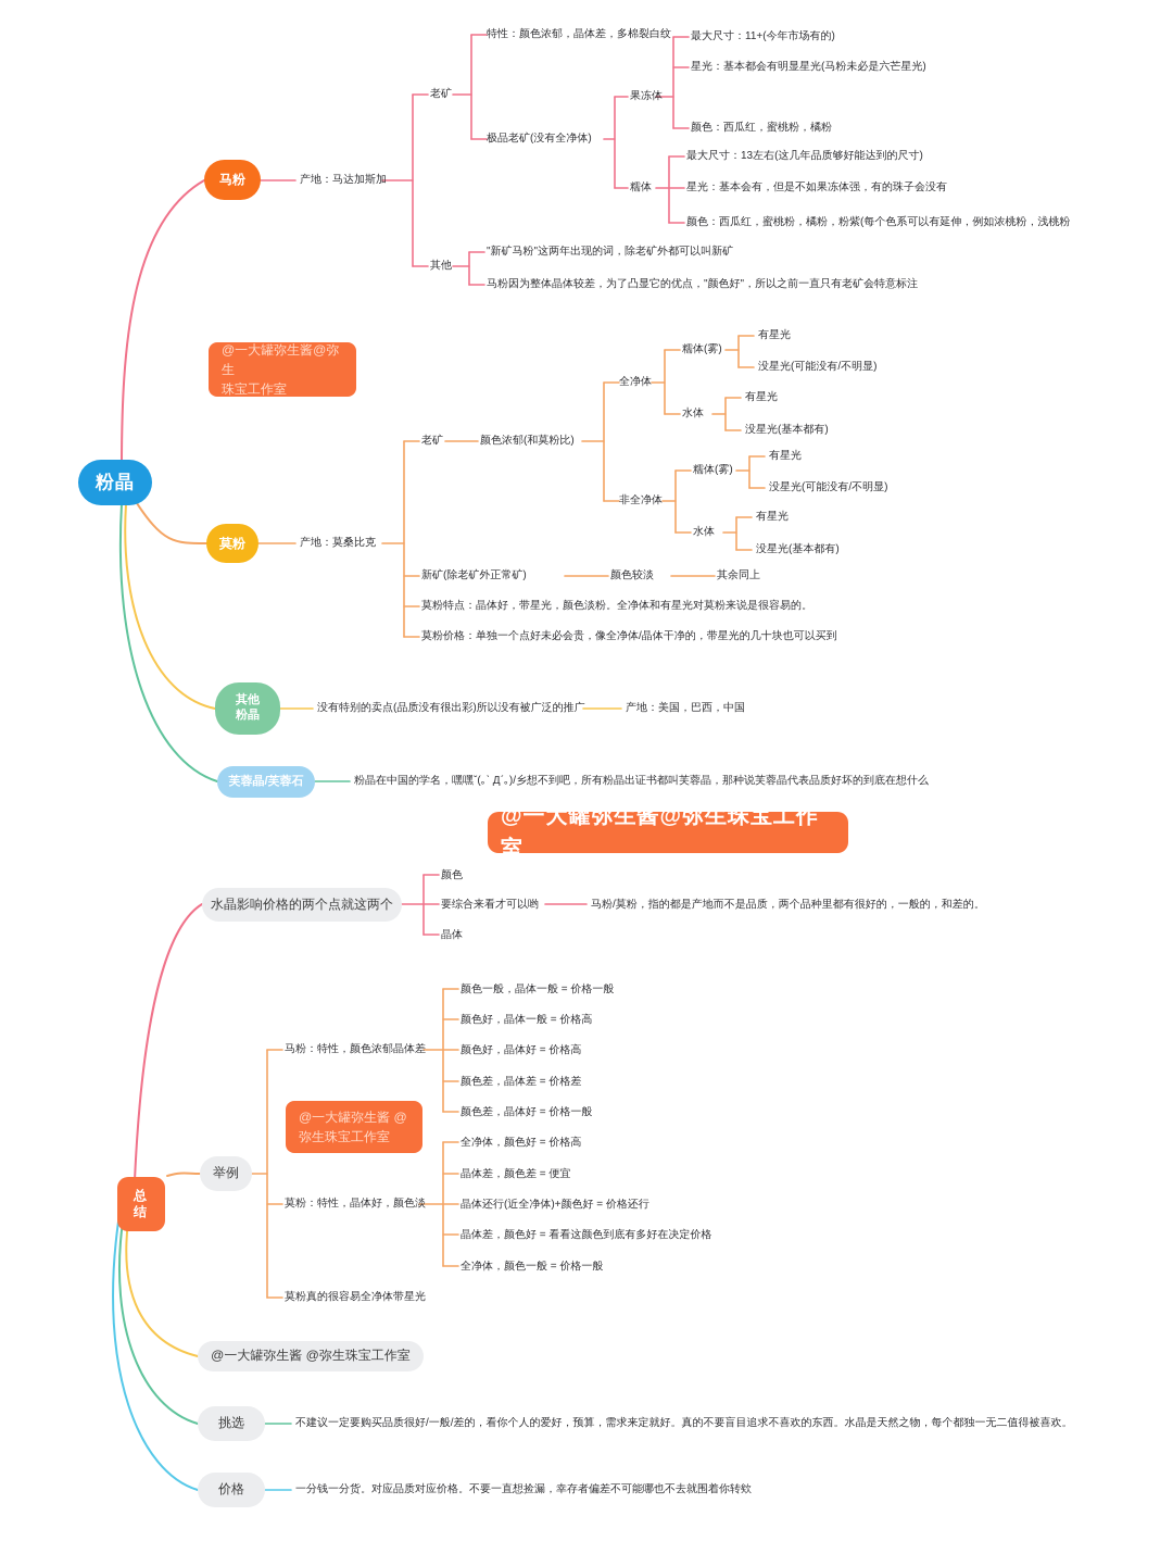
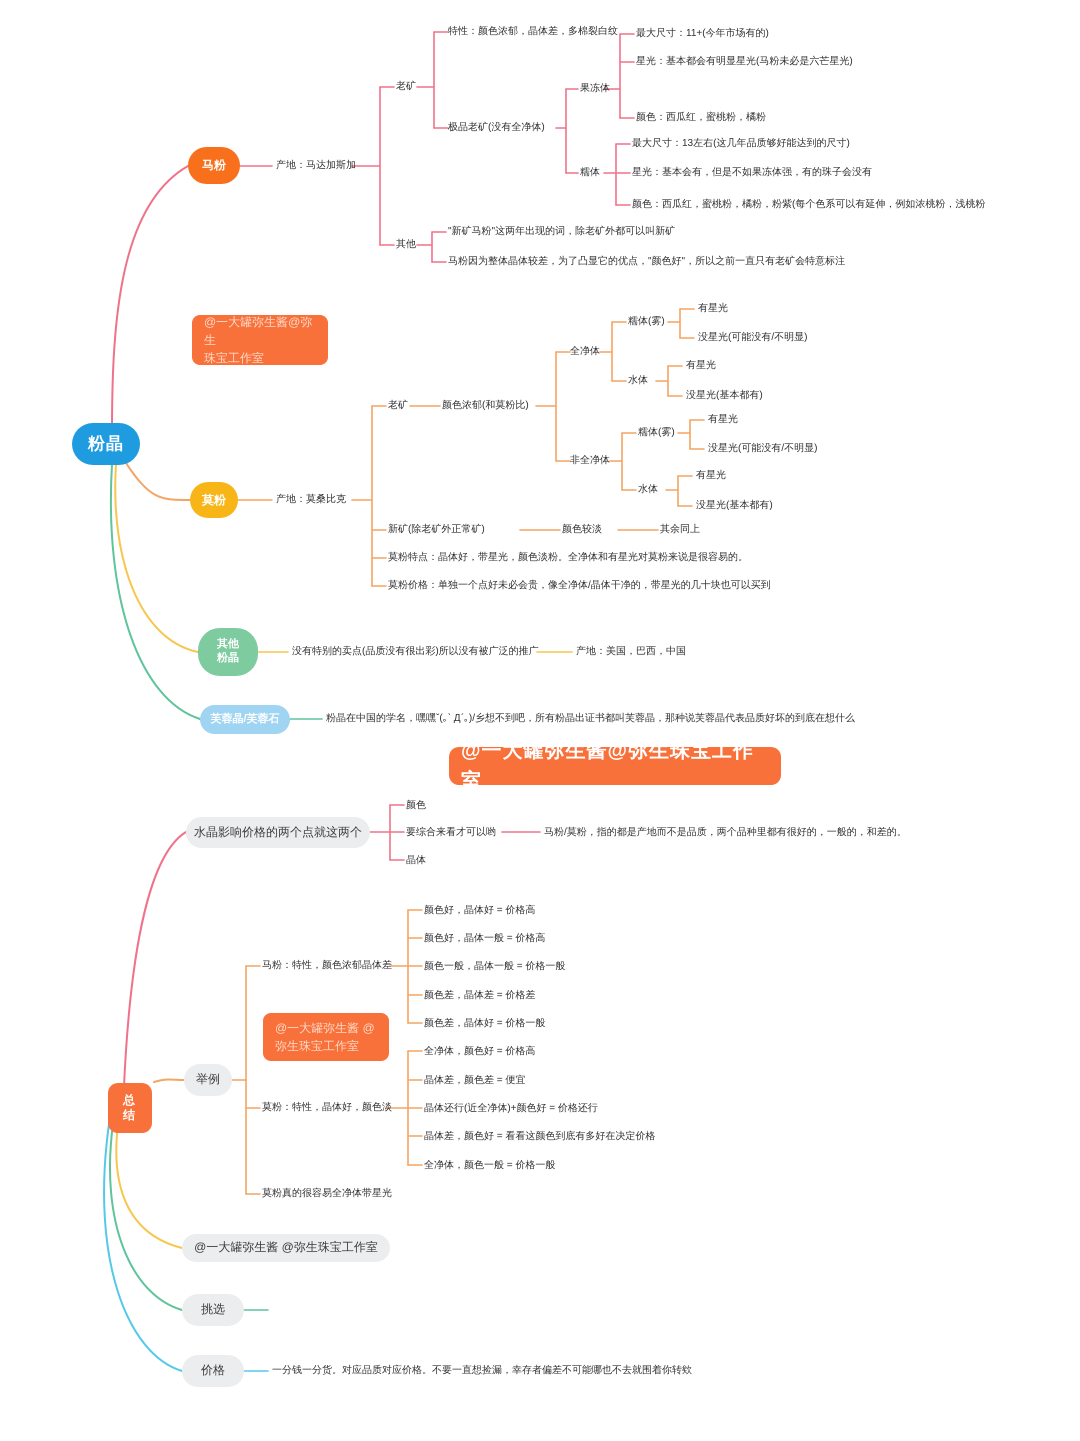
  粉晶
  马粉
  产地：马达加斯加
  老矿
  特性：颜色浓郁，晶体差，多棉裂白纹
  极品老矿(没有全净体)
  果冻体
  最大尺寸：11+(今年市场有的)
  星光：基本都会有明显星光(马粉未必是六芒星光)
  颜色：西瓜红，蜜桃粉，橘粉
  糯体
  最大尺寸：13左右(这几年品质够好能达到的尺寸)
  星光：基本会有，但是不如果冻体强，有的珠子会没有
  颜色：西瓜红，蜜桃粉，橘粉，粉紫(每个色系可以有延伸，例如浓桃粉，浅桃粉
  其他
  "新矿马粉"这两年出现的词，除老矿外都可以叫新矿
  马粉因为整体晶体较差，为了凸显它的优点，"颜色好"，所以之前一直只有老矿会特意标注
  @一大罐弥生酱@弥生
  珠宝工作室
  莫粉
  产地：莫桑比克
  老矿
  颜色浓郁(和莫粉比)
  全净体
  糯体(雾)
  有星光
  没星光(可能没有/不明显)
  水体
  有星光
  没星光(基本都有)
  非全净体
  糯体(雾)
  有星光
  没星光(可能没有/不明显)
  水体
  有星光
  没星光(基本都有)
  新矿(除老矿外正常矿)
  颜色较淡
  其余同上
  莫粉特点：晶体好，带星光，颜色淡粉。全净体和有星光对莫粉来说是很容易的。
  莫粉价格：单独一个点好未必会贵，像全净体/晶体干净的，带星光的几十块也可以买到
  其他
  粉晶
  没有特别的卖点(品质没有很出彩)所以没有被广泛的推广
  产地：美国，巴西，中国
  芙蓉晶/芙蓉石
  粉晶在中国的学名，嘿嘿ˇ(｡ˋ Дˊ｡)/乡想不到吧，所有粉晶出证书都叫芙蓉晶，那种说芙蓉晶代表品质好坏的到底在想什么
  @一大罐弥生酱@弥生珠宝工作室
  水晶影响价格的两个点就这两个
  颜色
  要综合来看才可以哟
  晶体
  马粉/莫粉，指的都是产地而不是品质，两个品种里都有很好的，一般的，和差的。
  总
  结
  举例
  马粉：特性，颜色浓郁晶体差
- 颜色一般，晶体一般 = 价格一般
+ 颜色好，晶体好 = 价格高
  颜色好，晶体一般 = 价格高
- 颜色好，晶体好 = 价格高
+ 颜色一般，晶体一般 = 价格一般
  颜色差，晶体差 = 价格差
  颜色差，晶体好 = 价格一般
  @一大罐弥生酱 @
  弥生珠宝工作室
  莫粉：特性，晶体好，颜色淡
  全净体，颜色好 = 价格高
  晶体差，颜色差 = 便宜
  晶体还行(近全净体)+颜色好 = 价格还行
  晶体差，颜色好 = 看看这颜色到底有多好在决定价格
  全净体，颜色一般 = 价格一般
  莫粉真的很容易全净体带星光
  @一大罐弥生酱 @弥生珠宝工作室
  挑选
- 不建议一定要购买品质很好/一般/差的，看你个人的爱好，预算，需求来定就好。真的不要盲目追求不喜欢的东西。水晶是天然之物，每个都独一无二值得被喜欢。
  价格
  一分钱一分货。对应品质对应价格。不要一直想捡漏，幸存者偏差不可能哪也不去就围着你转欸
